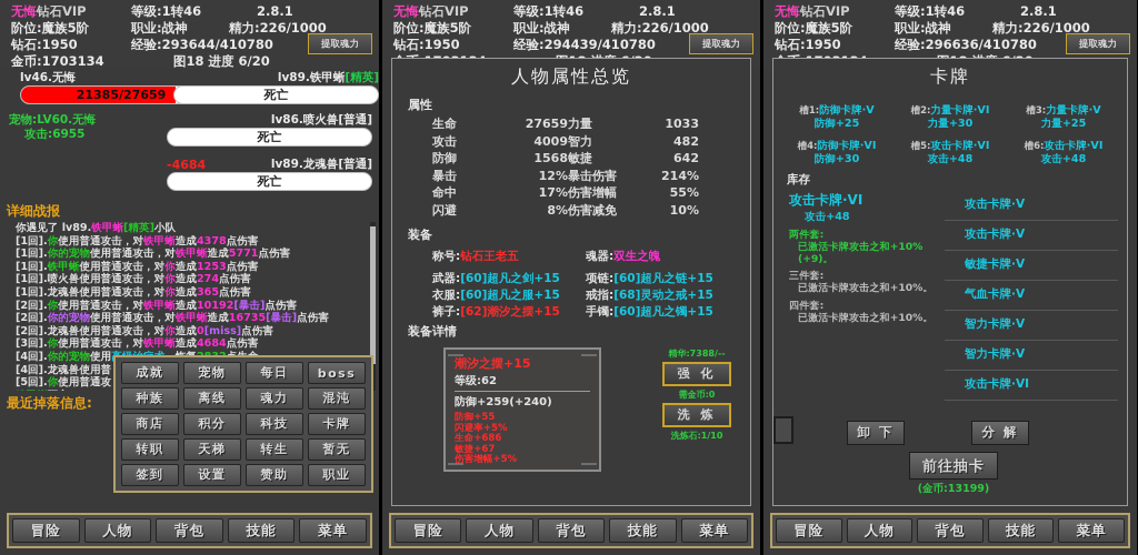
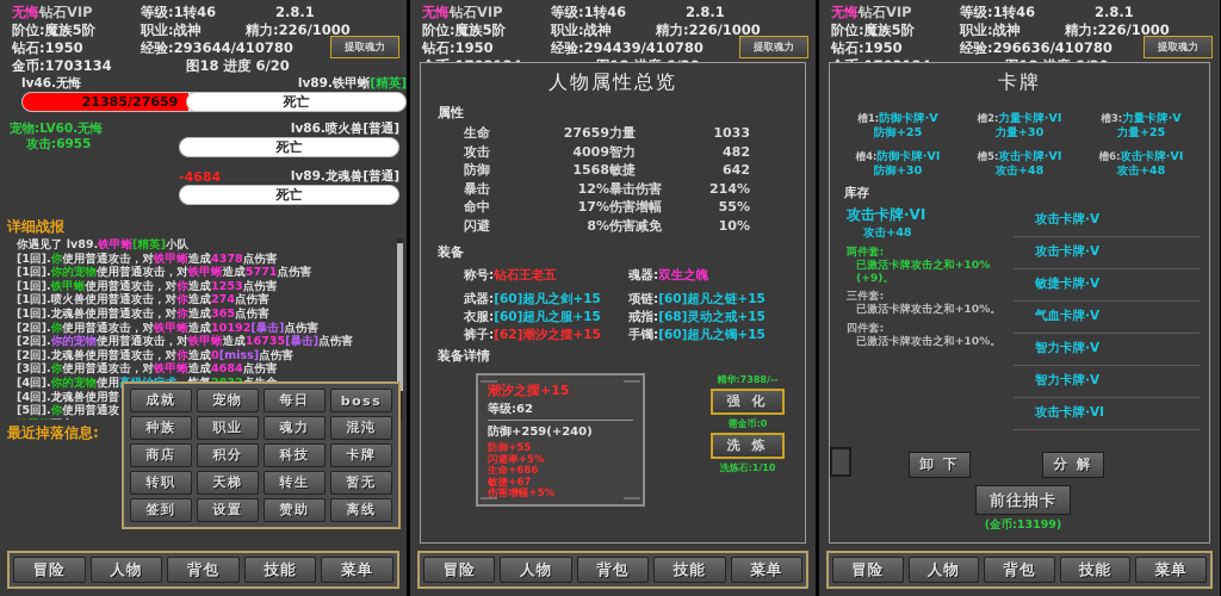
  无悔钻石VIP
  等级:1转46
  2.8.1
  阶位:魔族5阶
  职业:战神
  精力:226/1000
  钻石:1950
  经验:293644/410780
  金币:1703134
  图18 进度 6/20
  提取魂力
  lv46.无悔
  21385/27659
  lv89.铁甲蜥[精英]
  死亡
  宠物:LV60.无悔
  攻击:6955
  lv86.喷火兽[普通]
  死亡
  -4684
  lv89.龙魂兽[普通]
  死亡
  详细战报
  你遇见了 lv89.铁甲蜥[精英]小队
  [1回].你使用普通攻击，对铁甲蜥造成4378点伤害
  [1回].你的宠物使用普通攻击，对铁甲蜥造成5771点伤害
  [1回].铁甲蜥使用普通攻击，对你造成1253点伤害
  [1回].喷火兽使用普通攻击，对你造成274点伤害
  [1回].龙魂兽使用普通攻击，对你造成365点伤害
  [2回].你使用普通攻击，对铁甲蜥造成10192[暴击]点伤害
  [2回].你的宠物使用普通攻击，对铁甲蜥造成16735[暴击]点伤害
  [2回].龙魂兽使用普通攻击，对你造成0[miss]点伤害
  [3回].你使用普通攻击，对铁甲蜥造成4684点伤害
  [4回].龙魂兽使用普
  [5回].你使用普通攻
  最近掉落信息:
  成就
  宠物
  每日
  boss
  种族
- 离线
+ 职业
  魂力
  混沌
  商店
  积分
  科技
  卡牌
  转职
  天梯
  转生
  暂无
  签到
  设置
  赞助
- 职业
+ 离线
  冒险
  人物
  背包
  技能
  菜单
  无悔钻石VIP
  等级:1转46
  2.8.1
  阶位:魔族5阶
  职业:战神
  精力:226/1000
  钻石:1950
  经验:294439/410780
  提取魂力
  人物属性总览
  属性
  生命
  27659
  力量
  1033
  攻击
  4009
  智力
  482
  防御
  1568
  敏捷
  642
  暴击
  12%
  暴击伤害
  214%
  命中
  17%
  伤害增幅
  55%
  闪避
  8%
  伤害减免
  10%
  装备
  称号:钻石王老五
  魂器:双生之魄
  武器:[60]超凡之剑+15
  项链:[60]超凡之链+15
  衣服:[60]超凡之服+15
  戒指:[68]灵动之戒+15
  裤子:[62]潮汐之摆+15
  手镯:[60]超凡之镯+15
  装备详情
  潮汐之摆+15
  等级:62
  防御+259(+240)
  防御+55
  闪避率+5%
  生命+686
  敏捷+67
  害增幅+5%
  精华:7388/--
  强 化
  需金币:0
  洗 炼
  洗炼石:1/10
  冒险
  人物
  背包
  技能
  菜单
  无悔钻石VIP
  等级:1转46
  2.8.1
  阶位:魔族5阶
  职业:战神
  精力:226/1000
  钻石:1950
  经验:296636/410780
  提取魂力
  卡牌
  槽1:防御卡牌·V
  防御+25
  槽2:力量卡牌·VI
  力量+30
  槽3:力量卡牌·V
  力量+25
  槽4:防御卡牌·VI
  防御+30
  槽5:攻击卡牌·VI
  攻击+48
  槽6:攻击卡牌·VI
  攻击+48
  库存
  攻击卡牌·VI
  攻击+48
  两件套:
  已激活卡牌攻击之和+10%(+9)。
  三件套:
  已激活卡牌攻击之和+10%。
  四件套:
  已激活卡牌攻击之和+10%。
  攻击卡牌·V
  攻击卡牌·V
  敏捷卡牌·V
  气血卡牌·V
  智力卡牌·V
  智力卡牌·V
  攻击卡牌·VI
  卸 下
  分 解
  前往抽卡
  (金币:13199)
  冒险
  人物
  背包
  技能
  菜单
